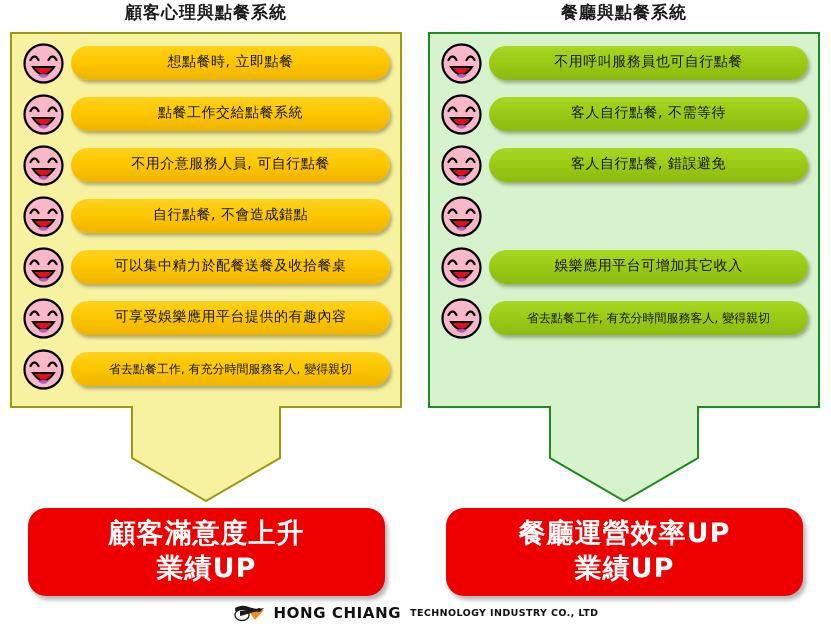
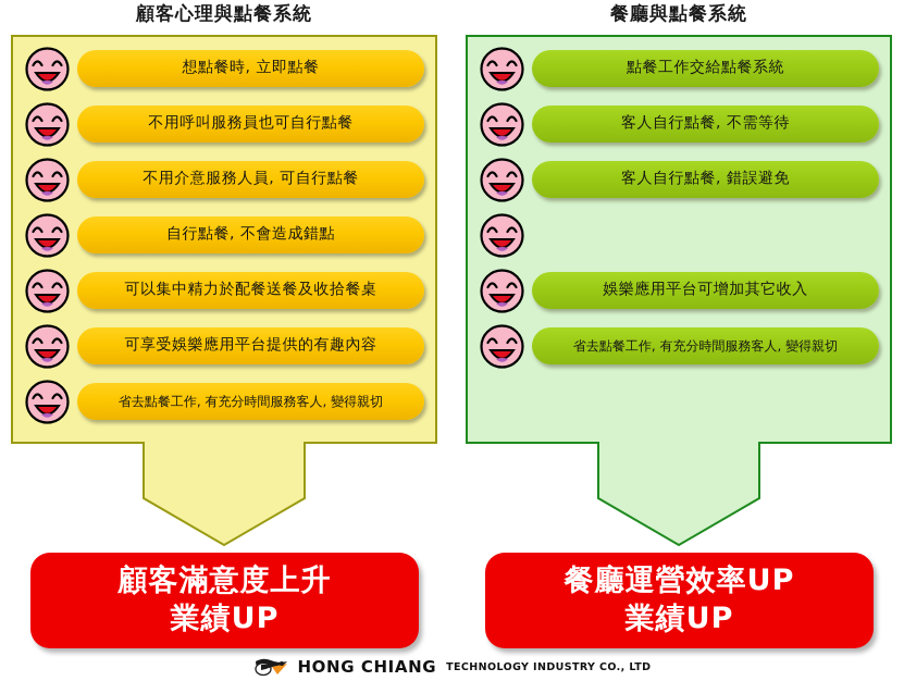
  顧客心理與點餐系統
  餐廳與點餐系統
  想點餐時, 立即點餐
- 點餐工作交給點餐系統
+ 不用呼叫服務員也可自行點餐
  不用介意服務人員, 可自行點餐
  自行點餐, 不會造成錯點
  可以集中精力於配餐送餐及收拾餐桌
  可享受娛樂應用平台提供的有趣內容
  省去點餐工作, 有充分時間服務客人, 變得親切
- 不用呼叫服務員也可自行點餐
+ 點餐工作交給點餐系統
  客人自行點餐, 不需等待
  客人自行點餐, 錯誤避免
  娛樂應用平台可增加其它收入
  省去點餐工作, 有充分時間服務客人, 變得親切
  顧客滿意度上升
  業績UP
  餐廳運營效率UP
  業績UP
  HONG CHIANG
  TECHNOLOGY INDUSTRY CO., LTD
